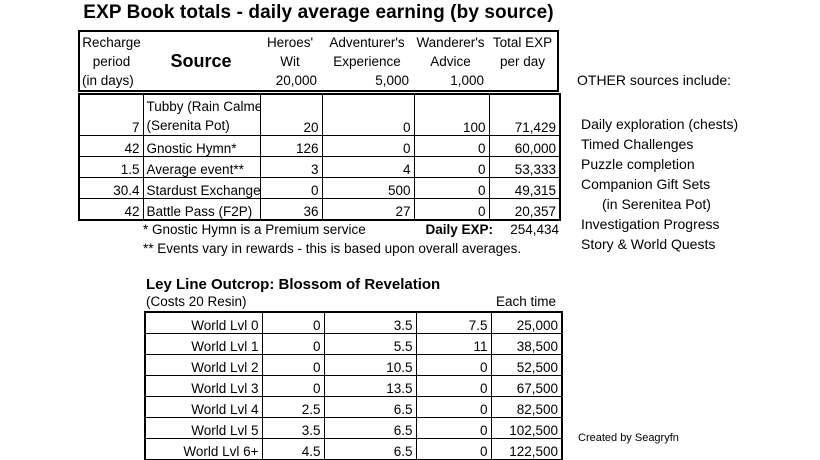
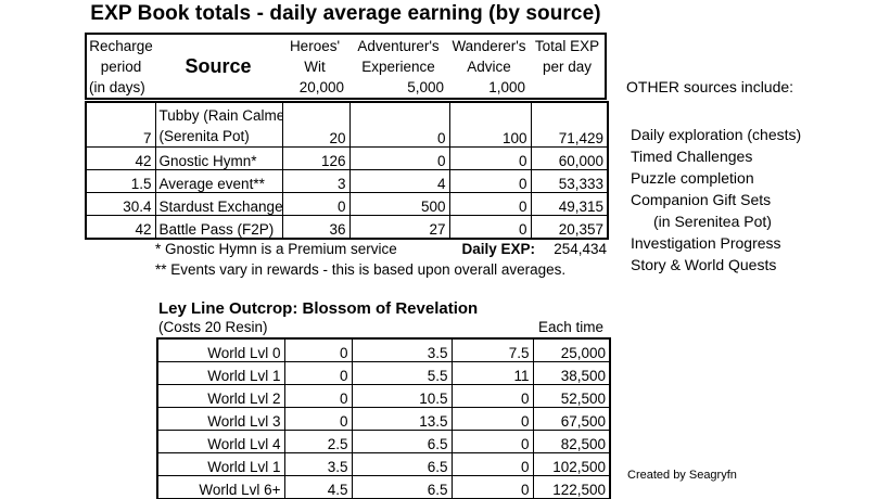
  EXP Book totals - daily average earning (by source)
  Recharge
  period
  (in days)
  Source
  Heroes'
  Wit
  20,000
  Adventurer's
  Experience
  5,000
  Wanderer's
  Advice
  1,000
  Total EXP
  per day
  7	Tubby (Rain Calme (Serenita Pot)	20	0	100	71,429
  42	Gnostic Hymn*	126	0	0	60,000
  1.5	Average event**	3	4	0	53,333
  30.4	Stardust Exchange	0	500	0	49,315
  42	Battle Pass (F2P)	36	27	0	20,357
  * Gnostic Hymn is a Premium service
  Daily EXP:
  254,434
  ** Events vary in rewards - this is based upon overall averages.
  OTHER sources include:
  Daily exploration (chests)
  Timed Challenges
  Puzzle completion
  Companion Gift Sets
  (in Serenitea Pot)
  Investigation Progress
  Story & World Quests
  Ley Line Outcrop: Blossom of Revelation
  (Costs 20 Resin)
  Each time
  World Lvl 0	0	3.5	7.5	25,000
  World Lvl 1	0	5.5	11	38,500
  World Lvl 2	0	10.5	0	52,500
  World Lvl 3	0	13.5	0	67,500
  World Lvl 4	2.5	6.5	0	82,500
- World Lvl 5	3.5	6.5	0	102,500
+ World Lvl 1	3.5	6.5	0	102,500
  World Lvl 6+	4.5	6.5	0	122,500
  Created by Seagryfn
